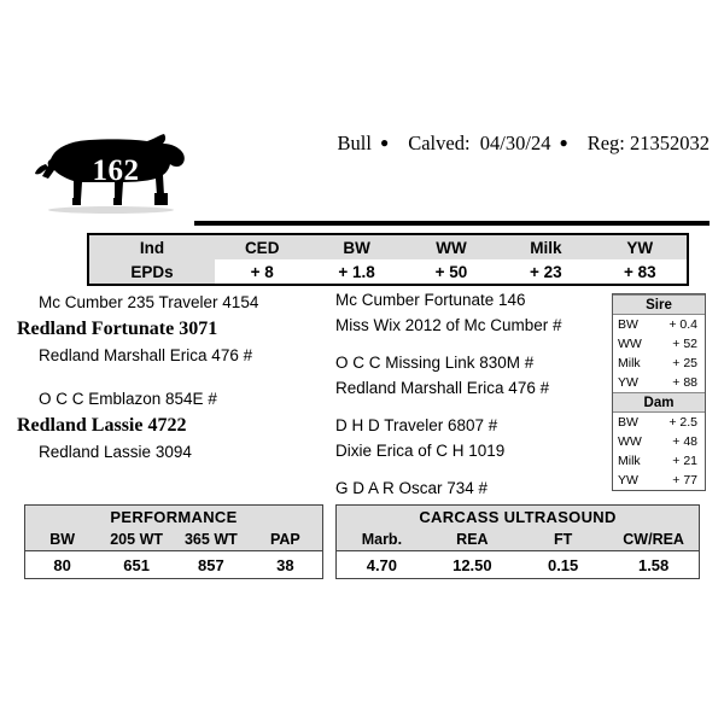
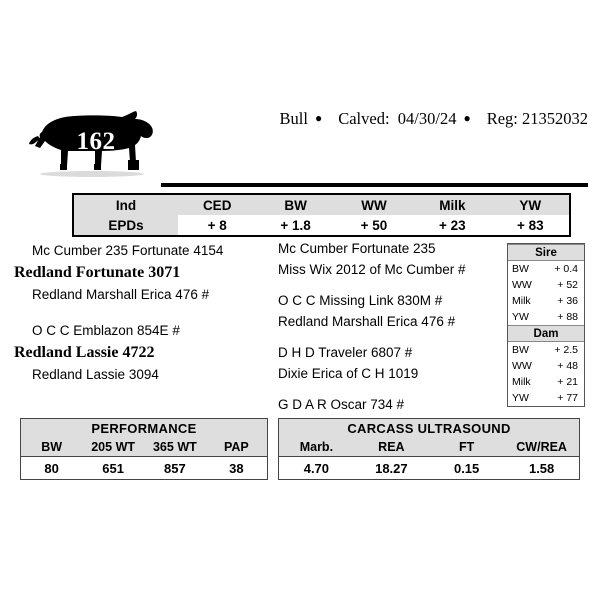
  162
  Bull ● Calved: 04/30/24 ● Reg: 21352032
  Ind	CED	BW	WW	Milk	YW
  EPDs	+ 8	+ 1.8	+ 50	+ 23	+ 83
- Mc Cumber 235 Traveler 4154
+ Mc Cumber 235 Fortunate 4154
  Redland Fortunate 3071
  Redland Marshall Erica 476 #
  O C C Emblazon 854E #
  Redland Lassie 4722
  Redland Lassie 3094
- Mc Cumber Fortunate 146
+ Mc Cumber Fortunate 235
  Miss Wix 2012 of Mc Cumber #
  O C C Missing Link 830M #
  Redland Marshall Erica 476 #
  D H D Traveler 6807 #
  Dixie Erica of C H 1019
  G D A R Oscar 734 #
  Sire
  BW	+ 0.4
  WW	+ 52
- Milk	+ 25
+ Milk	+ 36
  YW	+ 88
  Dam
  BW	+ 2.5
  WW	+ 48
  Milk	+ 21
  YW	+ 77
  PERFORMANCE
  BW	205 WT	365 WT	PAP
  80	651	857	38
  CARCASS ULTRASOUND
  Marb.	REA	FT	CW/REA
- 4.70	12.50	0.15	1.58
+ 4.70	18.27	0.15	1.58
